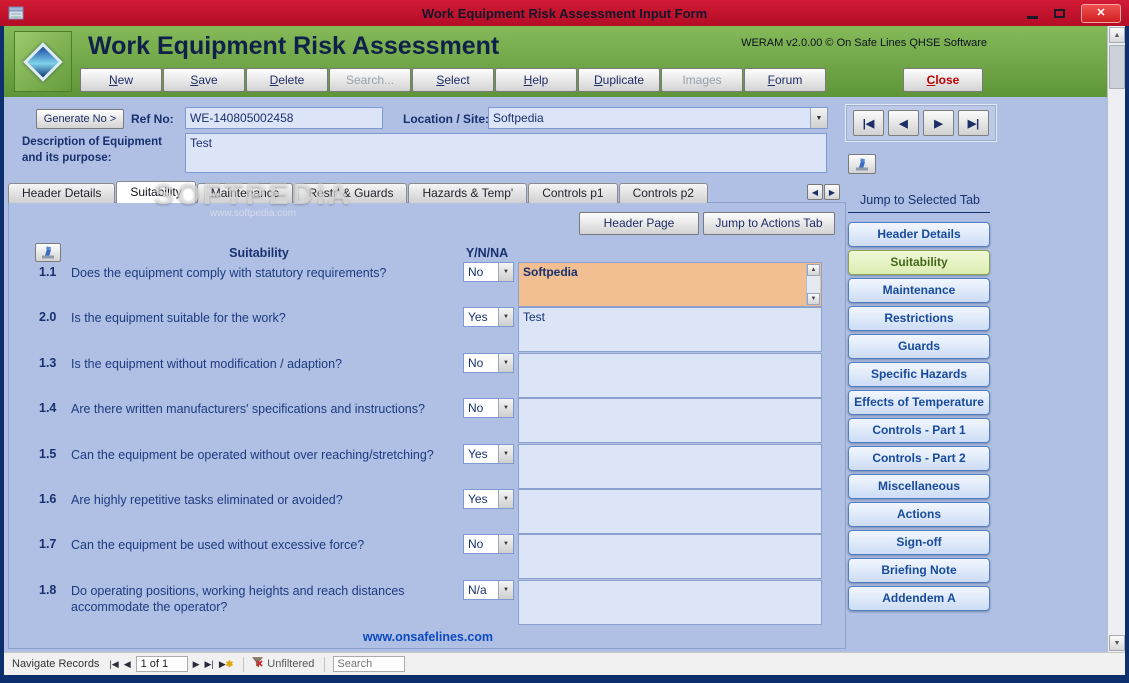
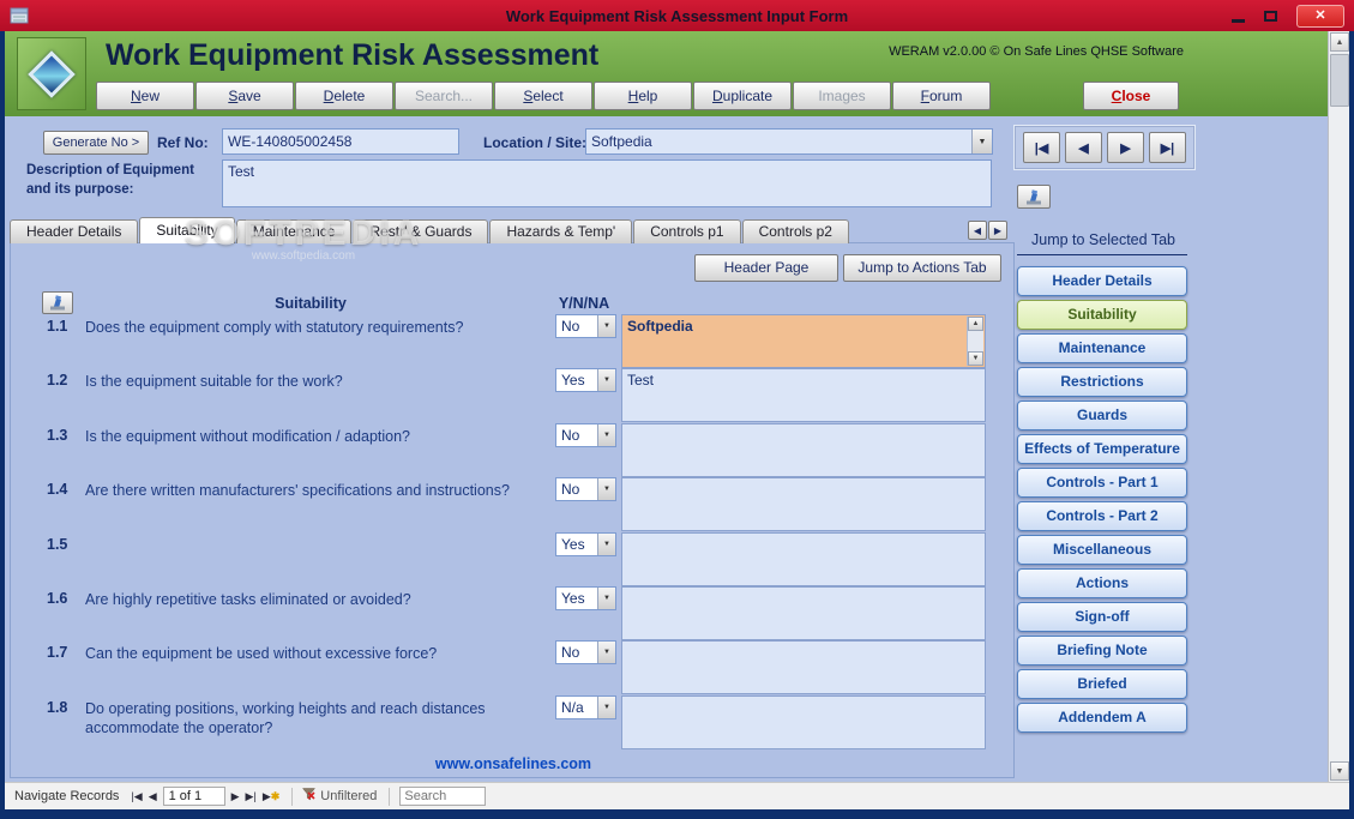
  Work Equipment Risk Assessment Input Form
  ✕
  Work Equipment Risk Assessment
  WERAM v2.0.00 © On Safe Lines QHSE Software
  New
  Save
  Delete
  Search...
  Select
  Help
  Duplicate
  Images
  Forum
  Close
  Generate No >
  Ref No:
  WE-140805002458
  Location / Site:
  Softpedia
  Description of Equipment and its purpose:
  Test
  |◀
  ◀
  ▶
  ▶|
  Header Details
  Suitability
  Maintenance
  Restr' & Guards
  Hazards & Temp'
  Controls p1
  Controls p2
  ◀
  ▶
  Header Page
  Jump to Actions Tab
  Suitability
  Y/N/NA
  1.1
  Does the equipment comply with statutory requirements?
  No
  Softpedia
- 2.0
+ 1.2
  Is the equipment suitable for the work?
  Yes
  Test
  1.3
  Is the equipment without modification / adaption?
  No
  1.4
  Are there written manufacturers' specifications and instructions?
  No
  1.5
- Can the equipment be operated without over reaching/stretching?
  Yes
  1.6
  Are highly repetitive tasks eliminated or avoided?
  Yes
  1.7
  Can the equipment be used without excessive force?
  No
  1.8
  Do operating positions, working heights and reach distances accommodate the operator?
  N/a
  www.onsafelines.com
  Jump to Selected Tab
  Header Details
  Suitability
  Maintenance
  Restrictions
  Guards
- Specific Hazards
  Effects of Temperature
  Controls - Part 1
  Controls - Part 2
  Miscellaneous
  Actions
  Sign-off
  Briefing Note
+ Briefed
  Addendem A
  Navigate Records
  |◀
  ◀
  1 of 1
  ▶
  ▶|
  ▶✱
  Unfiltered
  Search
  SOFTPEDIA
  www.softpedia.com
